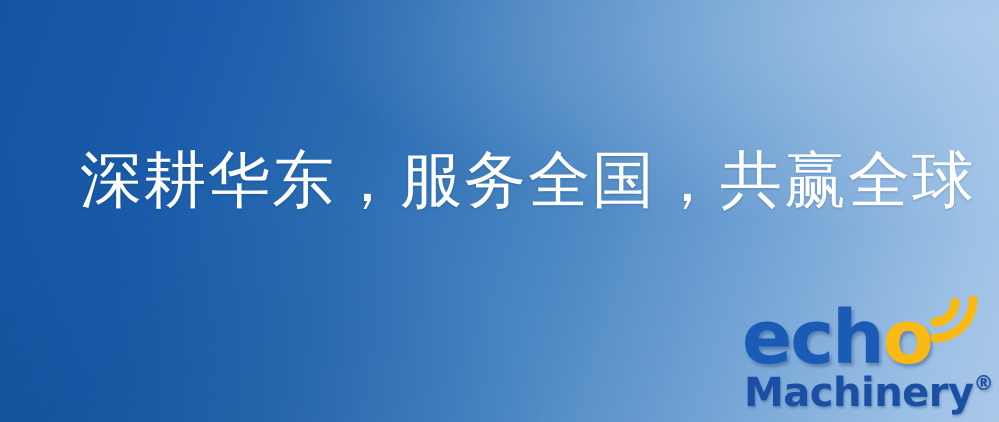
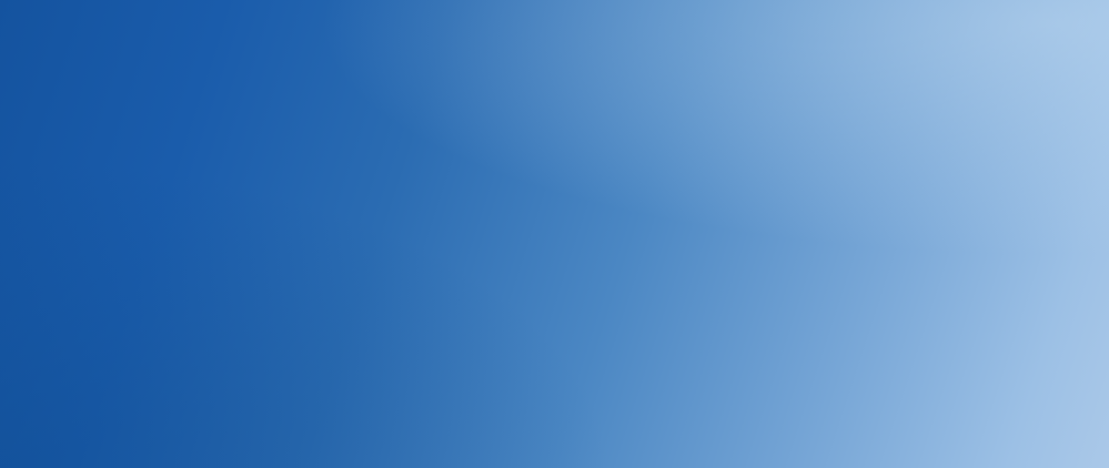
- 深耕华东，服务全国，共赢全球
- echo
- Machinery®
